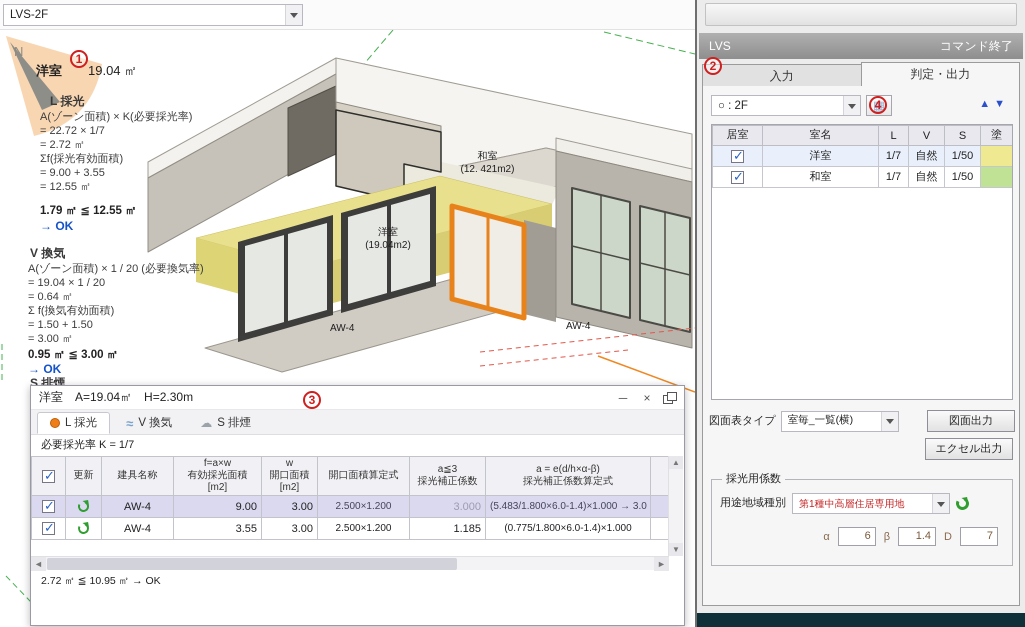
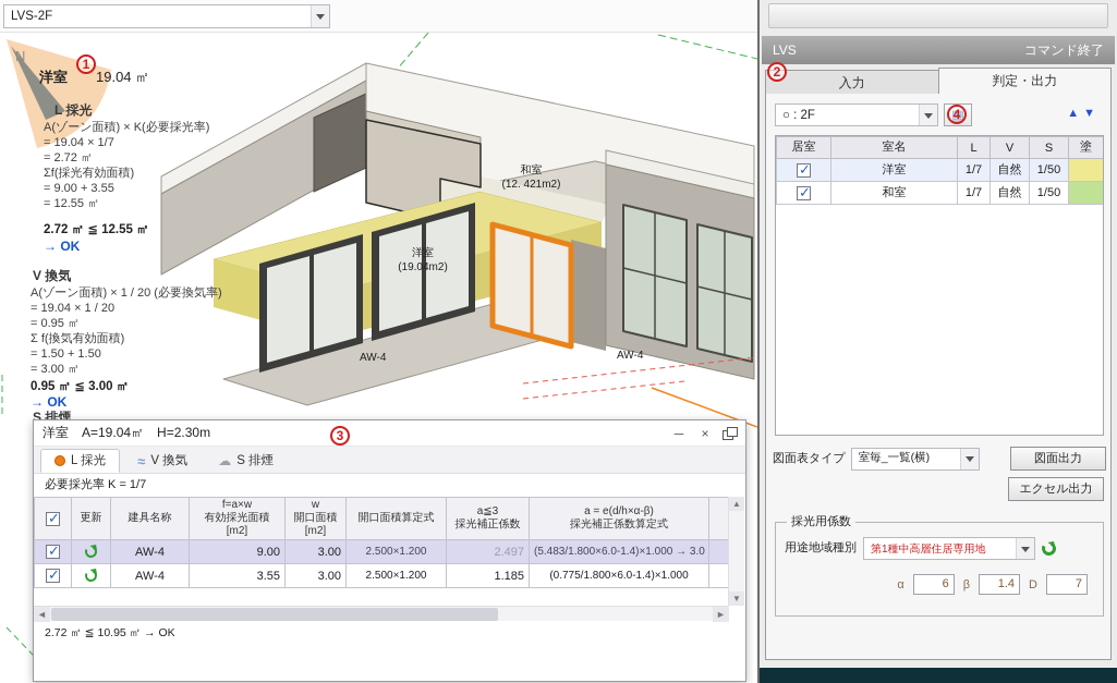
  LVS-2F
  N
  1
  洋室 19.04 ㎡
  L 採光
  A(ゾーン面積) × K(必要採光率)
- = 22.72 × 1/7
+ = 19.04 × 1/7
  = 2.72 ㎡
  Σf(採光有効面積)
  = 9.00 + 3.55
  = 12.55 ㎡
- 1.79 ㎡ ≦ 12.55 ㎡
+ 2.72 ㎡ ≦ 12.55 ㎡
  → OK
  V 換気
  A(ゾーン面積) × 1 / 20 (必要換気率)
  = 19.04 × 1 / 20
- = 0.64 ㎡
+ = 0.95 ㎡
  Σ f(換気有効面積)
  = 1.50 + 1.50
  = 3.00 ㎡
  0.95 ㎡ ≦ 3.00 ㎡
  → OK
  S 排煙
  和室
  (12. 421m2)
  洋室
  (19.04m2)
  AW-4
  AW-4
  3
  洋室 A=19.04㎡ H=2.30m
  ─
  ×
  L 採光
  ≈
  V 換気
  ☁
  S 排煙
  必要採光率 K = 1/7
  ✓	更新	建具名称	f=a×w有効採光面積[m2]	w開口面積[m2]	開口面積算定式	a≦3採光補正係数	a = e(d/h×α-β)採光補正係数算定式
- ✓		AW-4	9.00	3.00	2.500×1.200	3.000	(5.483/1.800×6.0-1.4)×1.000 → 3.0
+ ✓		AW-4	9.00	3.00	2.500×1.200	2.497	(5.483/1.800×6.0-1.4)×1.000 → 3.0
  ✓		AW-4	3.55	3.00	2.500×1.200	1.185	(0.775/1.800×6.0-1.4)×1.000
  ▲
  ▼
  ◄
  ►
  2.72 ㎡ ≦ 10.95 ㎡ → OK
  LVS
  コマンド終了
  2
  入力
  判定・出力
  ○ : 2F
  ▦
  4
  ▲ ▼
  居室	室名	L	V	S	塗
  ✓	洋室	1/7	自然	1/50
  ✓	和室	1/7	自然	1/50
  図面表タイプ
  室毎_一覧(横)
  図面出力
  エクセル出力
  採光用係数
  用途地域種別
  第1種中高層住居専用地
  α
  6
  β
  1.4
  D
  7
